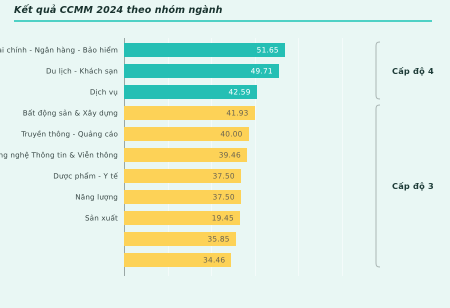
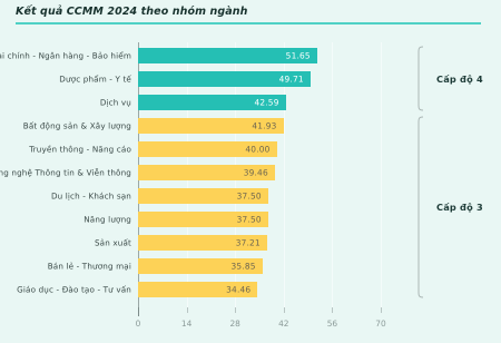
  Kết quả CCMM 2024 theo nhóm ngành
  i chính - Ngân hàng - Bảo hiểm
  51.65
- Du lịch - Khách sạn
+ Dược phẩm - Y tế
  49.71
  Dịch vụ
  42.59
- Bất động sản & Xây dựng
+ Bất động sản & Xây lượng
  41.93
- Truyền thông - Quảng cáo
+ Truyền thông - Năng cáo
  40.00
  ng nghệ Thông tin & Viễn thông
  39.46
- Dược phẩm - Y tế
+ Du lịch - Khách sạn
  37.50
  Năng lượng
  37.50
  Sản xuất
- 19.45
+ 37.21
+ Bán lẻ - Thương mại
  35.85
+ Giáo dục - Đào tạo - Tư vấn
  34.46
+ 0
+ 14
+ 28
+ 42
+ 56
+ 70
  Cấp độ 4
  Cấp độ 3
